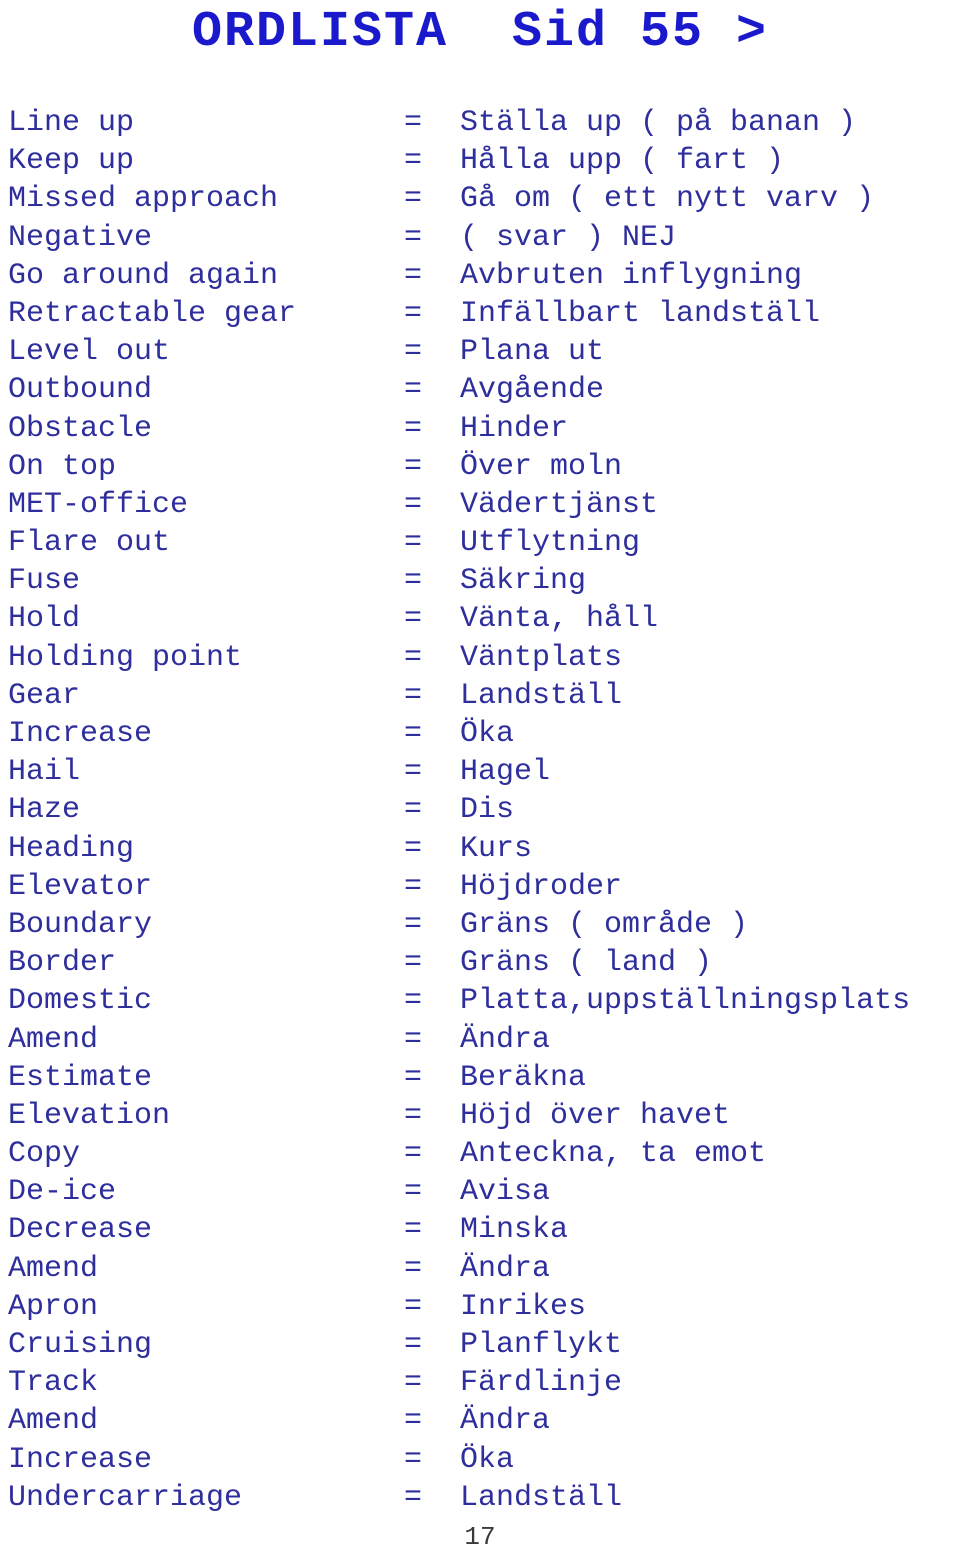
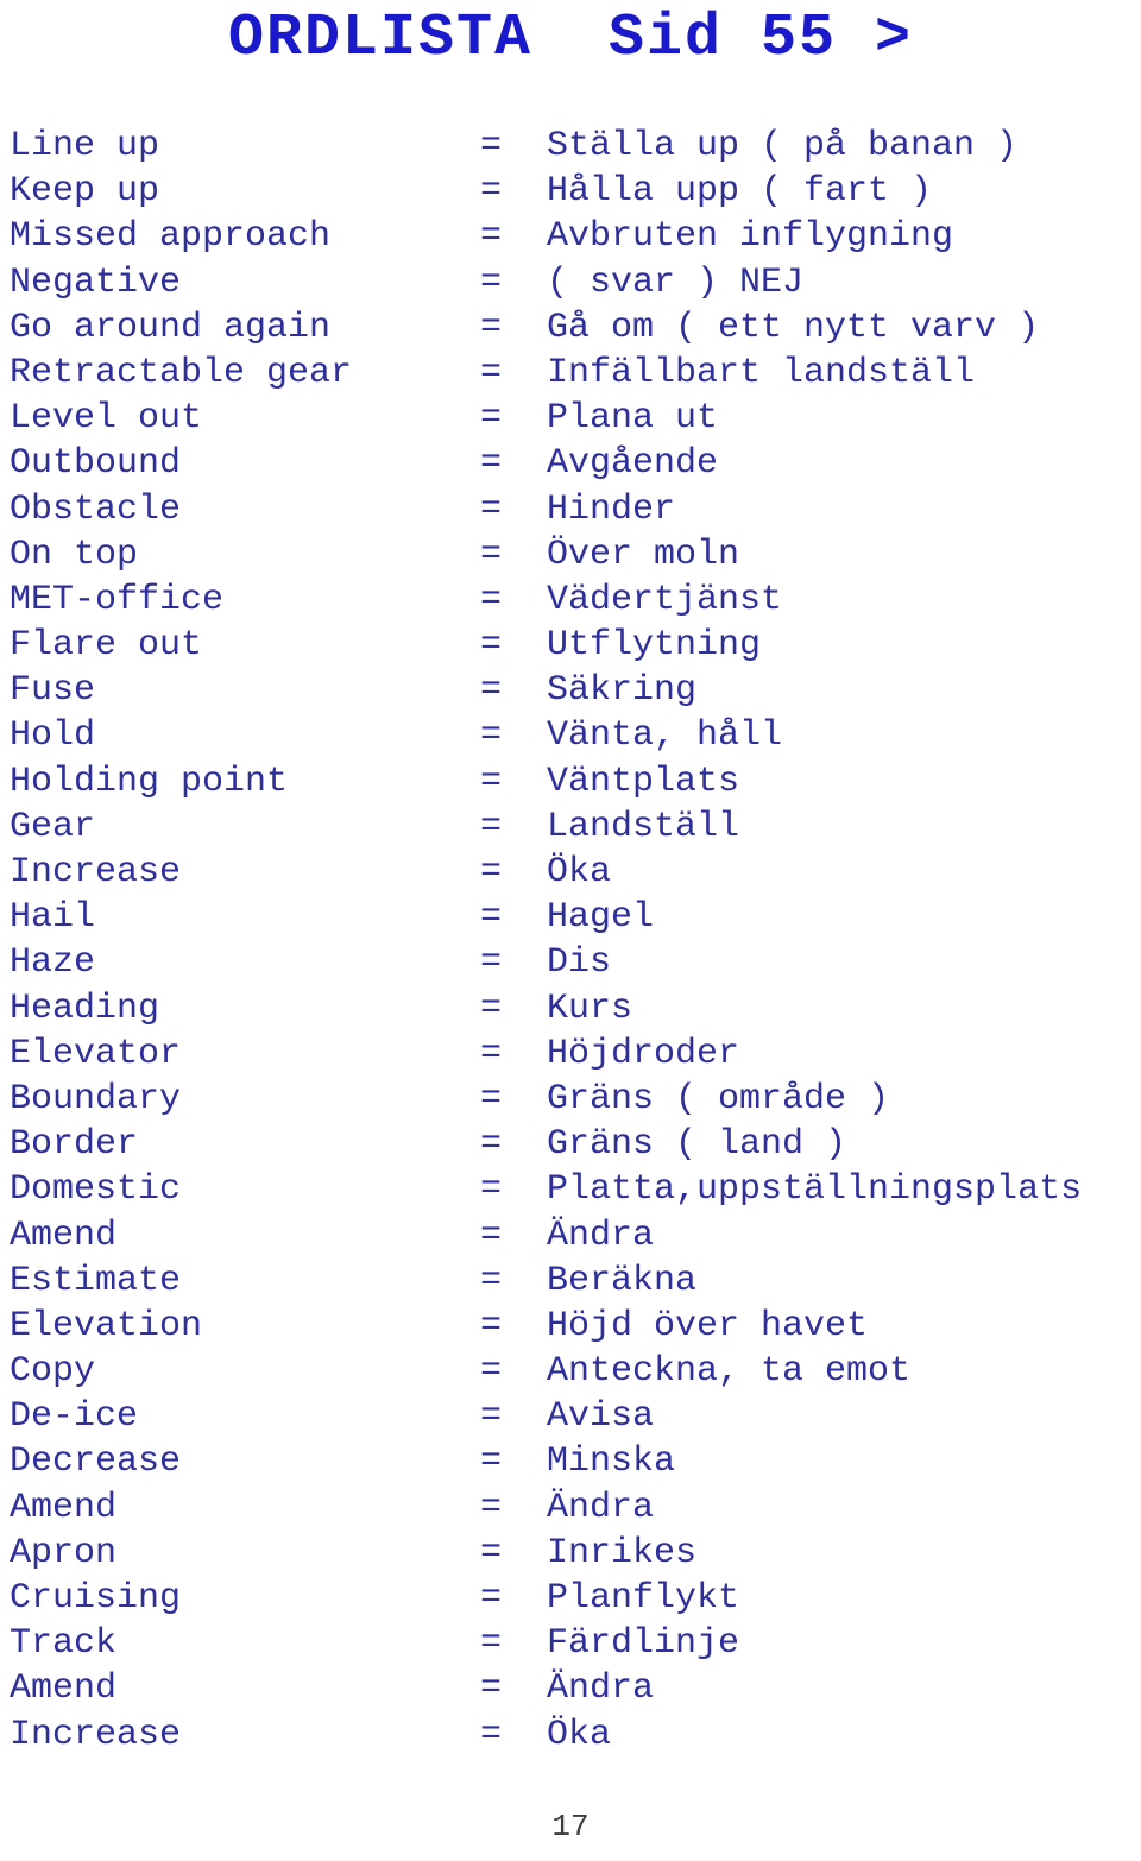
  ORDLISTA Sid 55 >
  Line up = Ställa up ( på banan )
  Keep up = Hålla upp ( fart )
- Missed approach = Gå om ( ett nytt varv )
+ Missed approach = Avbruten inflygning
  Negative = ( svar ) NEJ
- Go around again = Avbruten inflygning
+ Go around again = Gå om ( ett nytt varv )
  Retractable gear = Infällbart landställ
  Level out = Plana ut
  Outbound = Avgående
  Obstacle = Hinder
  On top = Över moln
  MET-office = Vädertjänst
  Flare out = Utflytning
  Fuse = Säkring
  Hold = Vänta, håll
  Holding point = Väntplats
  Gear = Landställ
  Increase = Öka
  Hail = Hagel
  Haze = Dis
  Heading = Kurs
  Elevator = Höjdroder
  Boundary = Gräns ( område )
  Border = Gräns ( land )
  Domestic = Platta,uppställningsplats
  Amend = Ändra
  Estimate = Beräkna
  Elevation = Höjd över havet
  Copy = Anteckna, ta emot
  De-ice = Avisa
  Decrease = Minska
  Amend = Ändra
  Apron = Inrikes
  Cruising = Planflykt
  Track = Färdlinje
  Amend = Ändra
  Increase = Öka
- Undercarriage = Landställ
  17
